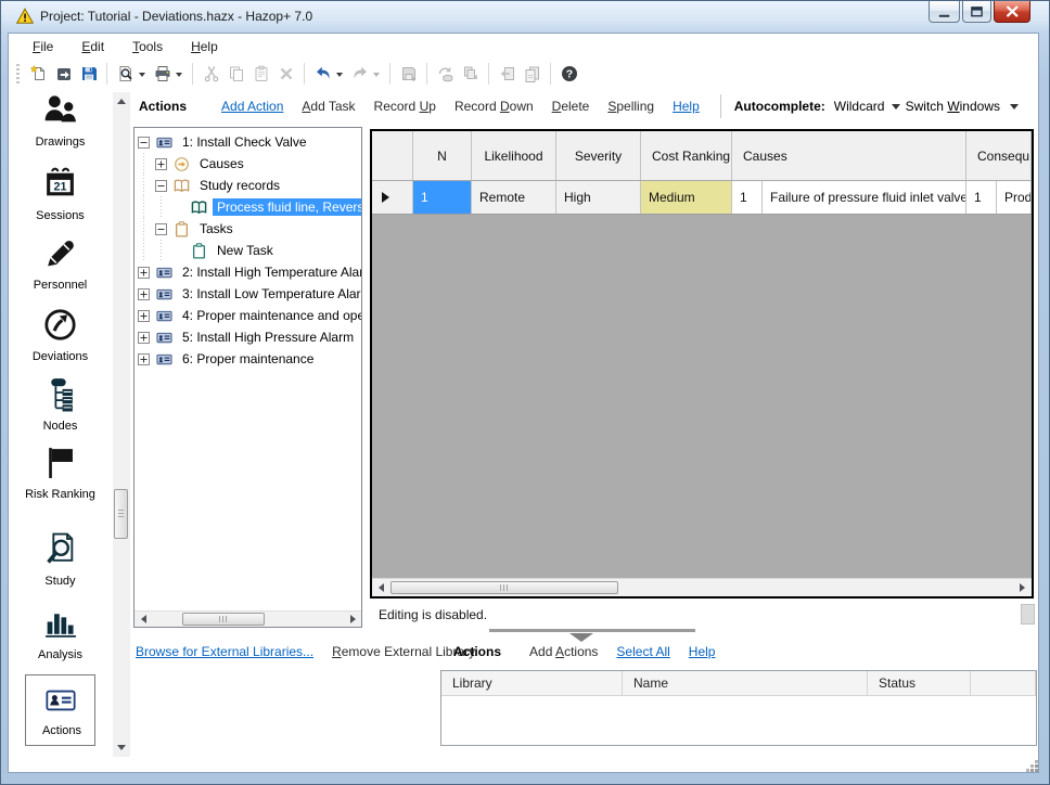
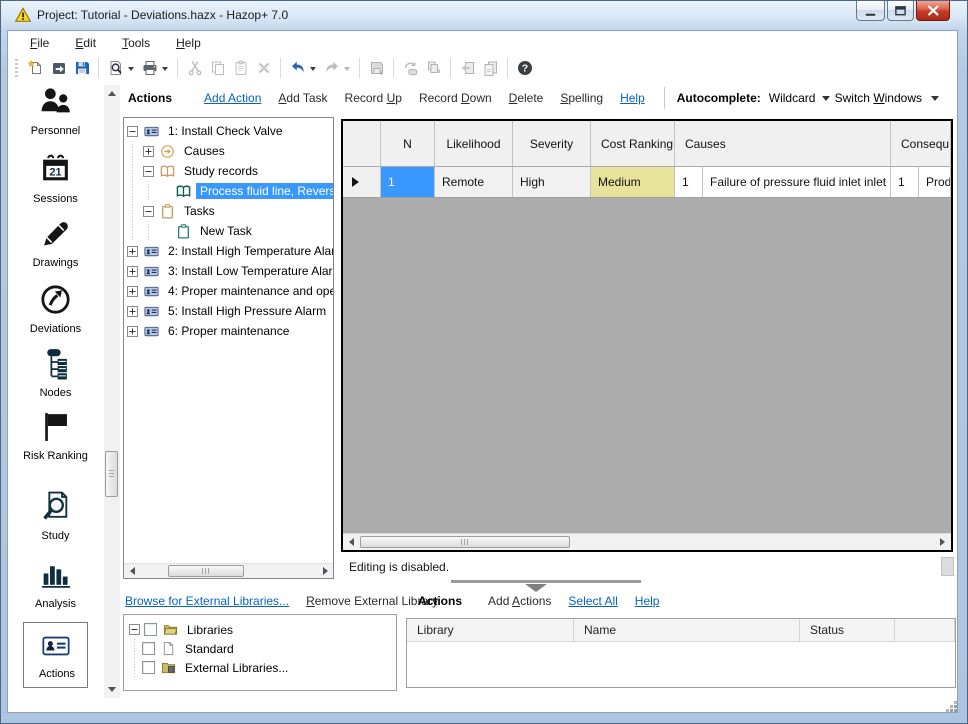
  Project: Tutorial - Deviations.hazx - Hazop+ 7.0
  File
  Edit
  Tools
  Help
  ?
- Drawings
+ Personnel
  21
  Sessions
- Personnel
+ Drawings
  Deviations
  Nodes
  Risk Ranking
  Study
  Analysis
  Actions
  Actions
  Add Action
  Add Task
  Record Up
  Record Down
  Delete
  Spelling
  Help
  Autocomplete:
  Wildcard
  Switch Windows
  1: Install Check Valve
  Causes
  Study records
  Process fluid line, Revers
  Tasks
  New Task
  2: Install High Temperature Ala
  3: Install Low Temperature Alar
  4: Proper maintenance and ope
  5: Install High Pressure Alarm
  6: Proper maintenance
  N
  Likelihood
  Severity
  Cost Ranking
  Causes
  Consequ
  1
  Remote
  High
  Medium
  1
- Failure of pressure fluid inlet valve
+ Failure of pressure fluid inlet inlet
  1
  Prod
  Editing is disabled.
  Browse for External Libraries...
  Remove External Library
  Actions
  Add Actions
  Select All
  Help
+ Libraries
+ Standard
+ External Libraries...
  Library
  Name
  Status
